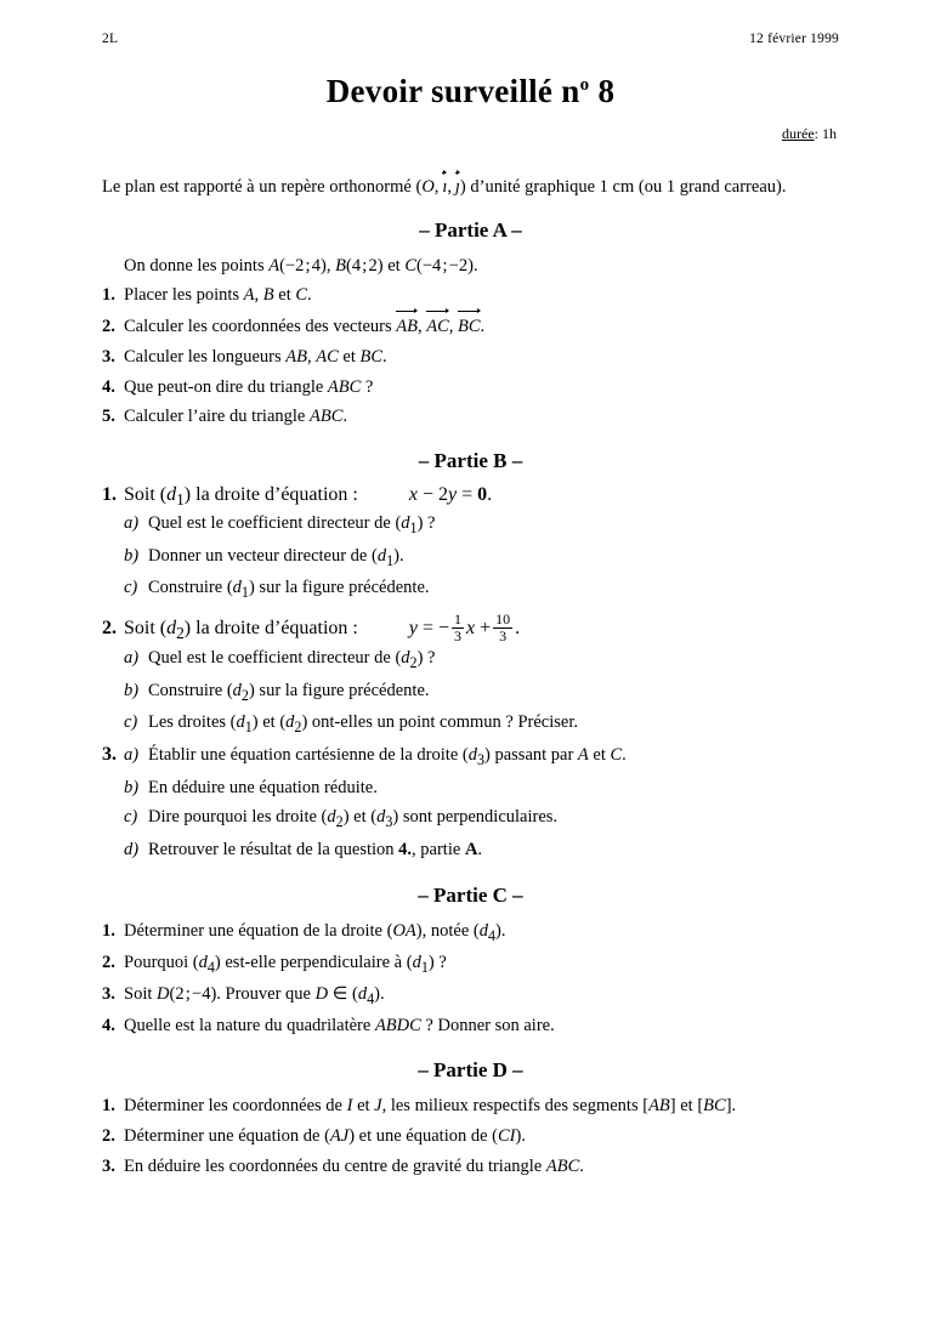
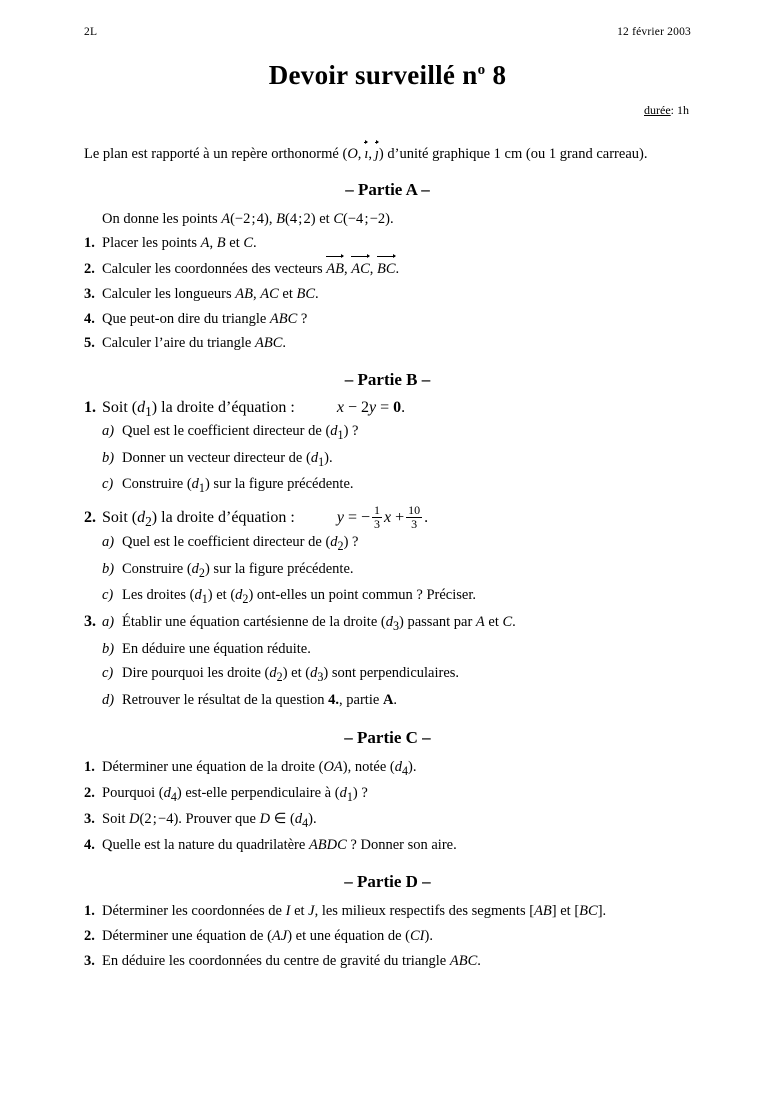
  2L
- 12 février 1999
+ 12 février 2003
  Devoir surveillé no 8
  durée: 1h
  Le plan est rapporté à un repère orthonormé (O, ı, ȷ) d’unité graphique 1 cm (ou 1 grand carreau).
  – Partie A –
  On donne les points A(−2 ; 4), B(4 ; 2) et C(−4 ; −2).
  1.
  Placer les points A, B et C.
  2.
  Calculer les coordonnées des vecteurs AB, AC, BC.
  3.
  Calculer les longueurs AB, AC et BC.
  4.
  Que peut-on dire du triangle ABC ?
  5.
  Calculer l’aire du triangle ABC.
  – Partie B –
  1.
  Soit (d1) la droite d’équation : x − 2y = 0.
  a)
  Quel est le coefficient directeur de (d1) ?
  b)
  Donner un vecteur directeur de (d1).
  c)
  Construire (d1) sur la figure précédente.
  2.
  Soit (d2) la droite d’équation : y = −
  1
  3
  x +
  10
  3
  .
  a)
  Quel est le coefficient directeur de (d2) ?
  b)
  Construire (d2) sur la figure précédente.
  c)
  Les droites (d1) et (d2) ont-elles un point commun ? Préciser.
  3.
  a)
  Établir une équation cartésienne de la droite (d3) passant par A et C.
  b)
  En déduire une équation réduite.
  c)
  Dire pourquoi les droite (d2) et (d3) sont perpendiculaires.
  d)
  Retrouver le résultat de la question 4., partie A.
  – Partie C –
  1.
  Déterminer une équation de la droite (OA), notée (d4).
  2.
  Pourquoi (d4) est-elle perpendiculaire à (d1) ?
  3.
  Soit D(2 ; −4). Prouver que D ∈ (d4).
  4.
  Quelle est la nature du quadrilatère ABDC ? Donner son aire.
  – Partie D –
  1.
  Déterminer les coordonnées de I et J, les milieux respectifs des segments [AB] et [BC].
  2.
  Déterminer une équation de (AJ) et une équation de (CI).
  3.
  En déduire les coordonnées du centre de gravité du triangle ABC.
